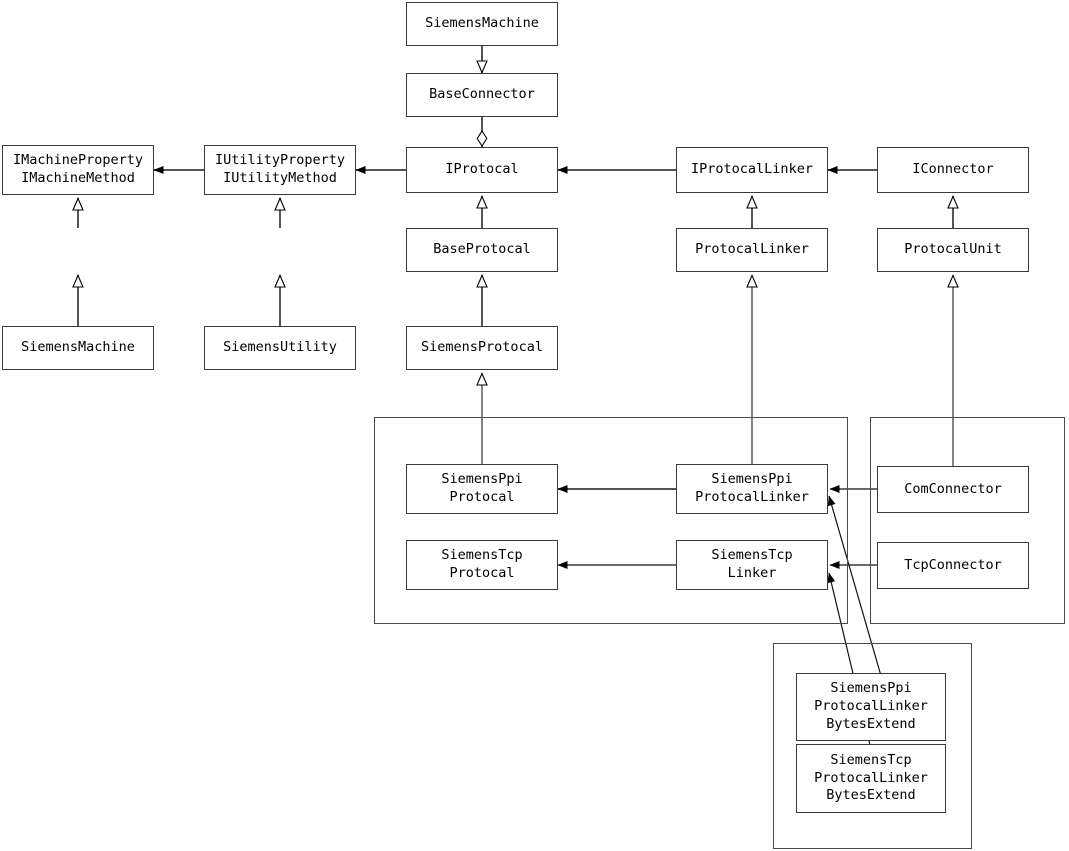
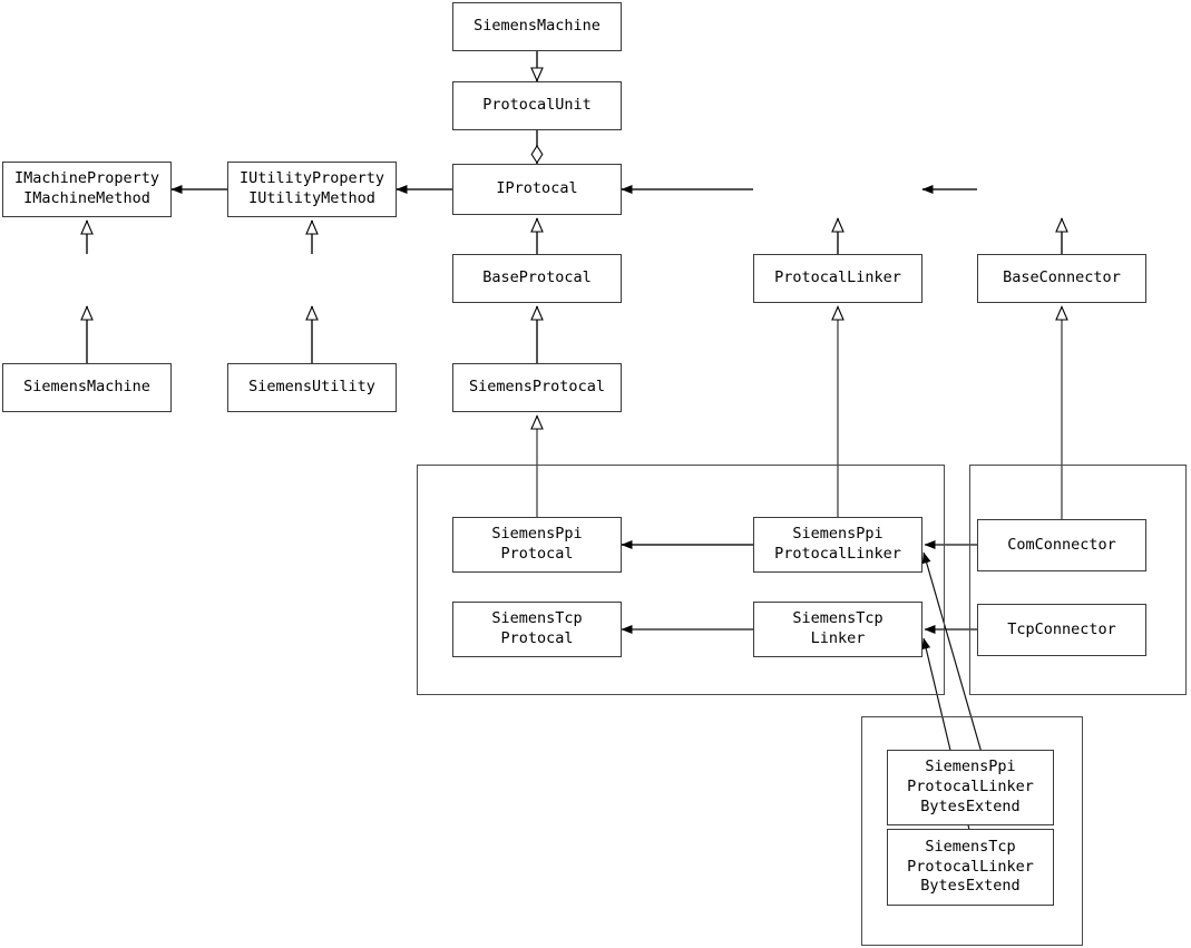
  SiemensMachine
- BaseConnector
+ ProtocalUnit
  IMachineProperty
  IMachineMethod
  IUtilityProperty
  IUtilityMethod
  IProtocal
- IProtocalLinker
- IConnector
  BaseProtocal
  ProtocalLinker
- ProtocalUnit
+ BaseConnector
  SiemensMachine
  SiemensUtility
  SiemensProtocal
  SiemensPpi
  Protocal
  SiemensPpi
  ProtocalLinker
  ComConnector
  SiemensTcp
  Protocal
  SiemensTcp
  Linker
  TcpConnector
  SiemensPpi
  ProtocalLinker
  BytesExtend
  SiemensTcp
  ProtocalLinker
  BytesExtend
